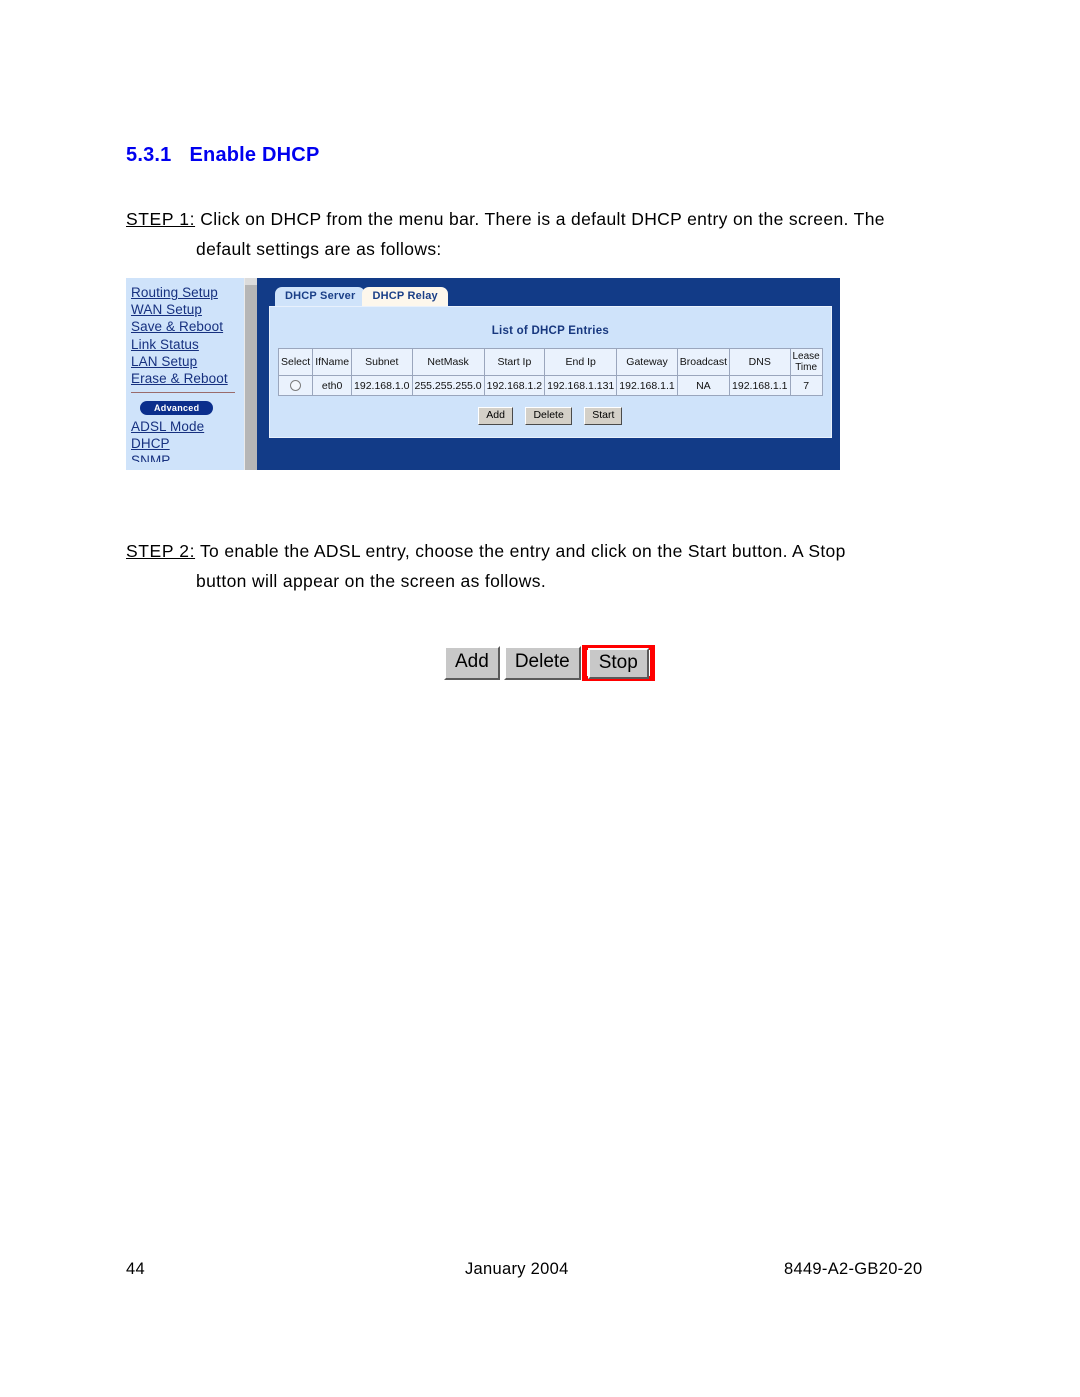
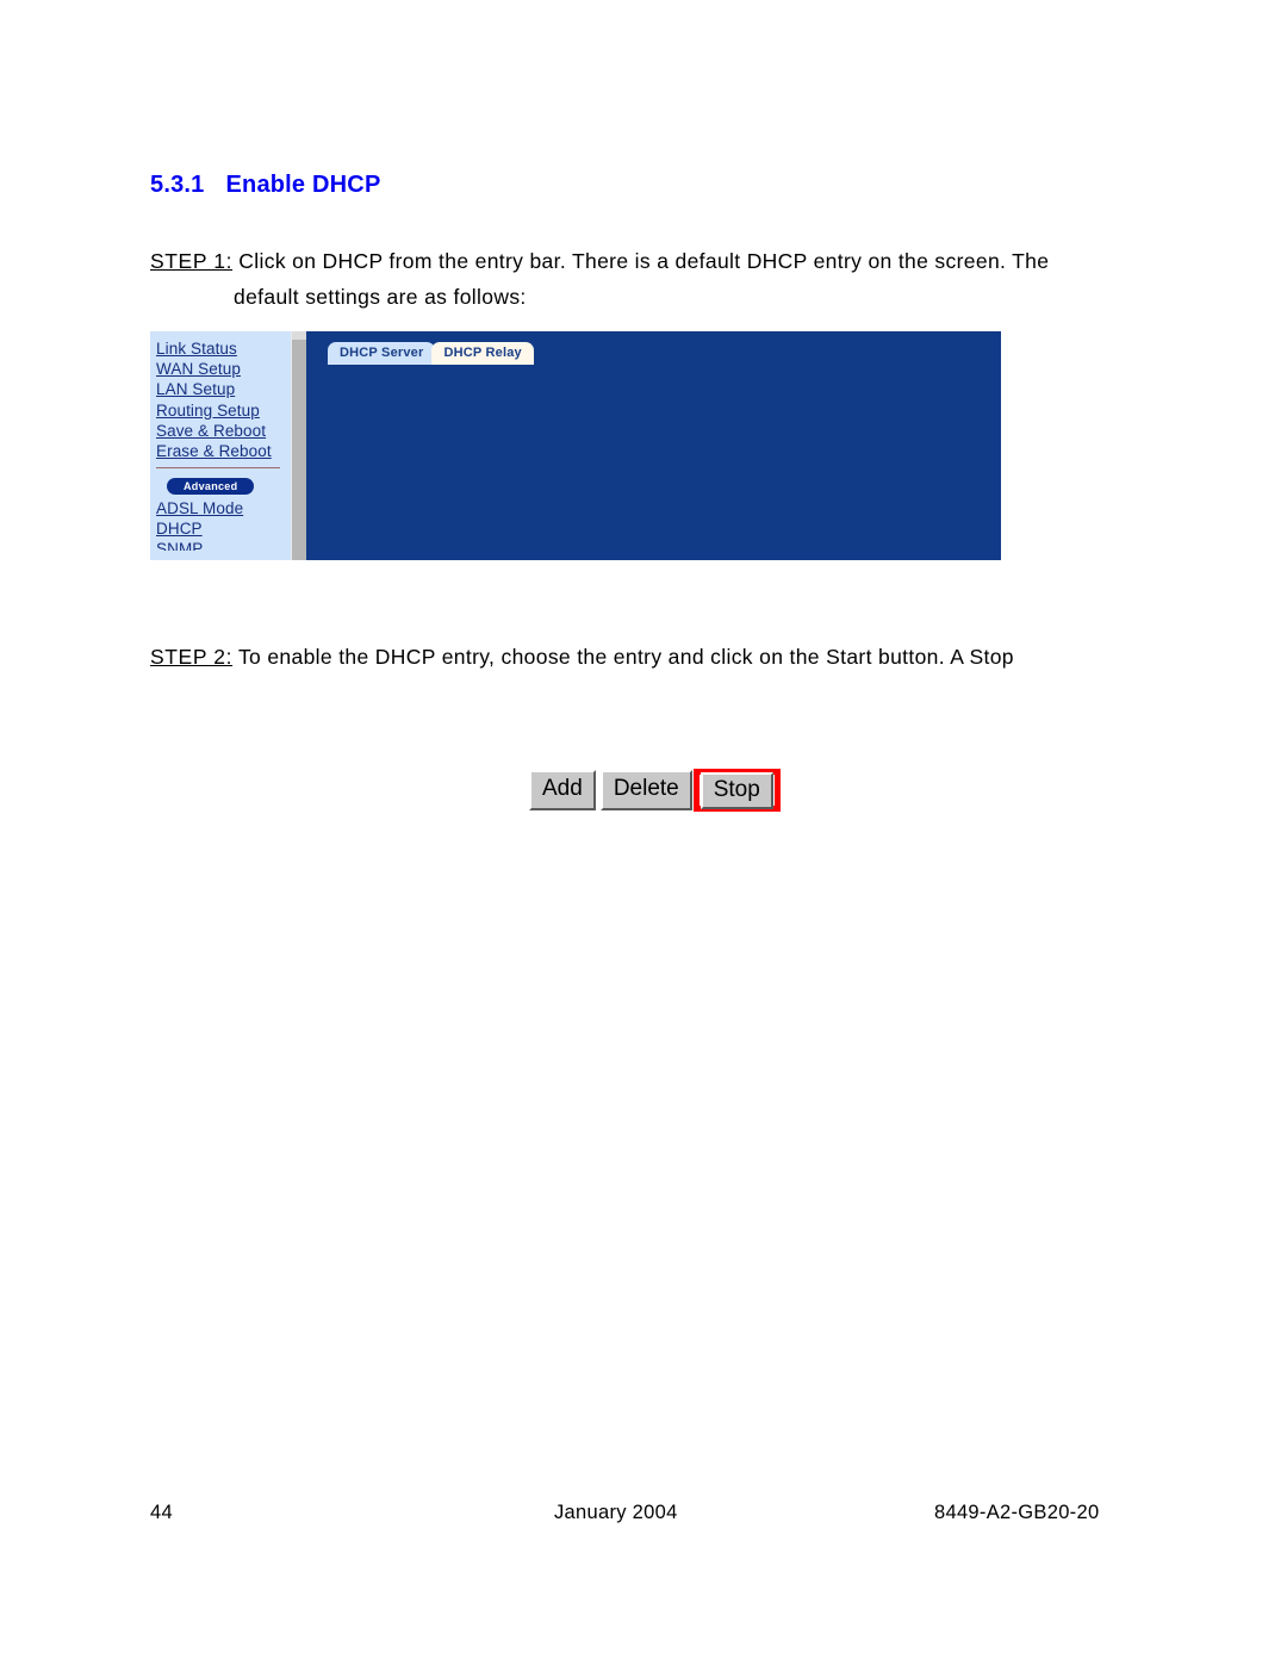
  5.3.1 Enable DHCP
- STEP 1: Click on DHCP from the menu bar. There is a default DHCP entry on the screen. The
+ STEP 1: Click on DHCP from the entry bar. There is a default DHCP entry on the screen. The
  default settings are as follows:
- Routing Setup
+ Link Status
  WAN Setup
- Save & Reboot
+ LAN Setup
- Link Status
+ Routing Setup
- LAN Setup
+ Save & Reboot
  Erase & Reboot
  Advanced
  ADSL Mode
  DHCP
  SNMP
  DHCP Server
  DHCP Relay
- List of DHCP Entries
- Select	IfName	Subnet	NetMask	Start Ip	End Ip	Gateway	Broadcast	DNS	Lease Time
- 	eth0	192.168.1.0	255.255.255.0	192.168.1.2	192.168.1.131	192.168.1.1	NA	192.168.1.1	7
- Add Delete Start
- STEP 2: To enable the ADSL entry, choose the entry and click on the Start button. A Stop
+ STEP 2: To enable the DHCP entry, choose the entry and click on the Start button. A Stop
- button will appear on the screen as follows.
  Add
  Delete
  Stop
  44
  January 2004
  8449-A2-GB20-20
